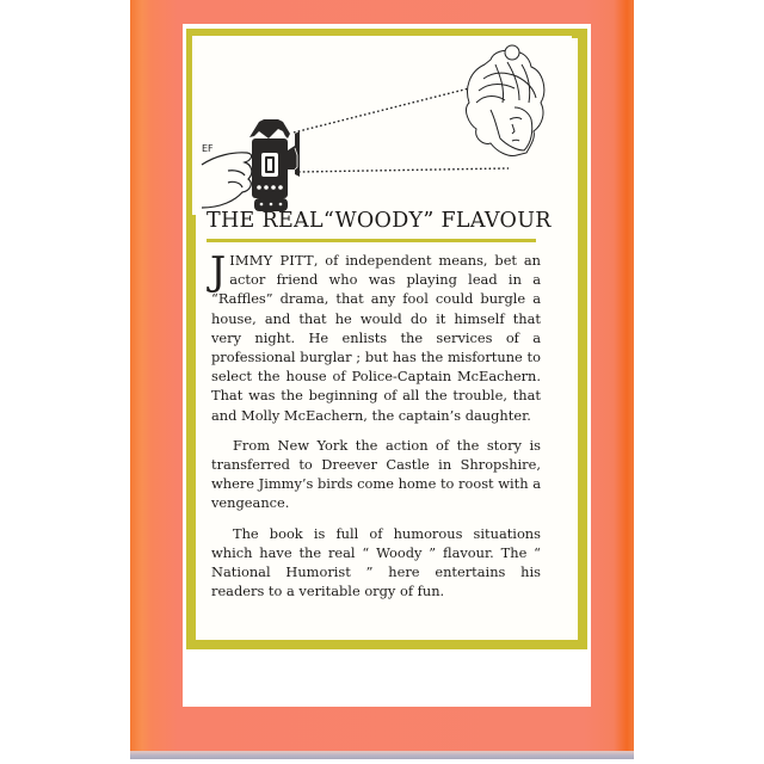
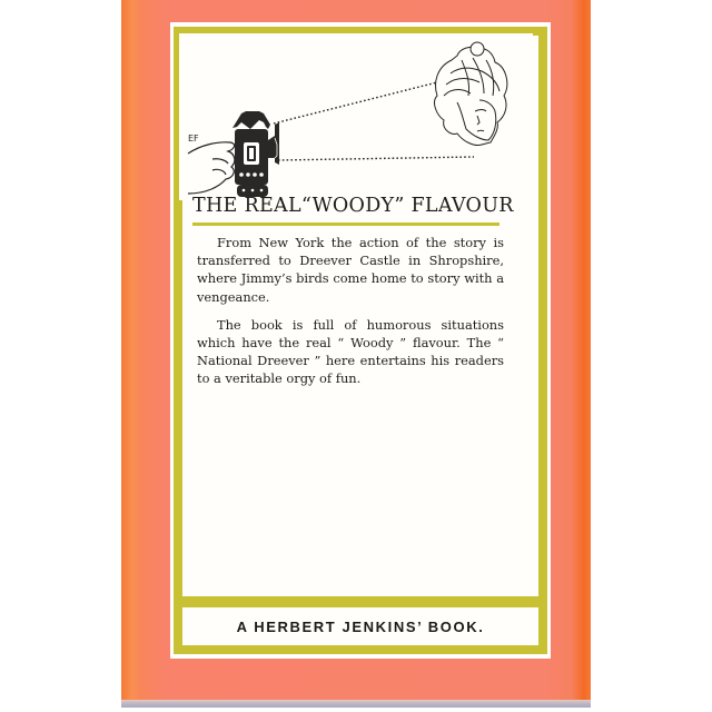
  EF
  THE REAL“WOODY” FLAVOUR
- J
- IMMY PITT, of independent means, bet an actor friend who was playing lead in a “Raffles” drama, that any fool could burgle a house, and that he would do it himself that very night. He enlists the services of a professional burglar ; but has the misfortune to select the house of Police-Captain McEachern. That was the beginning of all the trouble, that and Molly McEachern, the captain’s daughter.
- From New York the action of the story is transferred to Dreever Castle in Shropshire, where Jimmy’s birds come home to roost with a vengeance.
+ From New York the action of the story is transferred to Dreever Castle in Shropshire, where Jimmy’s birds come home to story with a vengeance.
- The book is full of humorous situations which have the real “ Woody ” flavour. The “ National Humorist ” here entertains his readers to a veritable orgy of fun.
+ The book is full of humorous situations which have the real “ Woody ” flavour. The “ National Dreever ” here entertains his readers to a veritable orgy of fun.
+ A HERBERT JENKINS’ BOOK.
